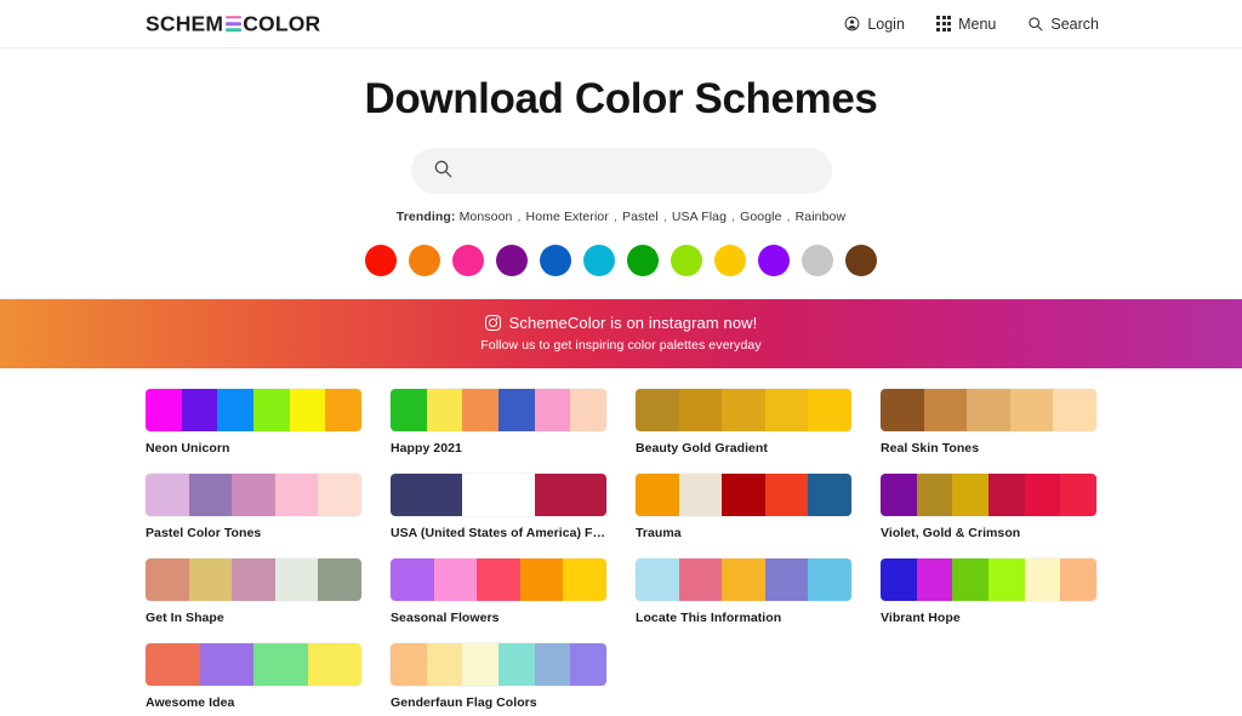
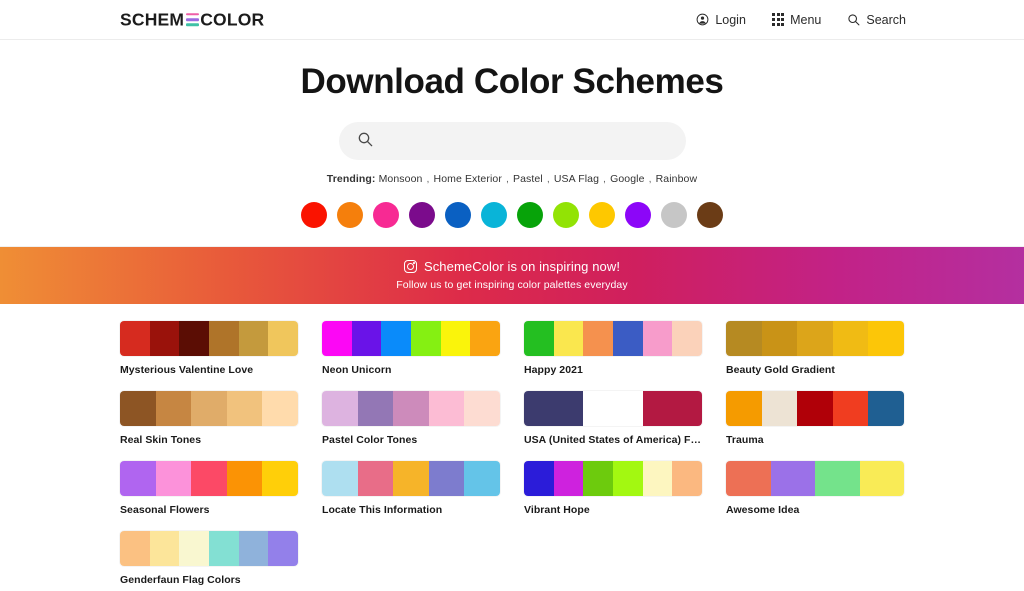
  SCHEM
  COLOR
  Login
  Menu
  Search
  Download Color Schemes
  Trending: Monsoon , Home Exterior , Pastel , USA Flag , Google , Rainbow
- SchemeColor is on instagram now!
+ SchemeColor is on inspiring now!
  Follow us to get inspiring color palettes everyday
+ Mysterious Valentine Love
  Neon Unicorn
  Happy 2021
  Beauty Gold Gradient
  Real Skin Tones
  Pastel Color Tones
  USA (United States of America) Fla
  Trauma
- Violet, Gold & Crimson
- Get In Shape
  Seasonal Flowers
  Locate This Information
  Vibrant Hope
  Awesome Idea
  Genderfaun Flag Colors
